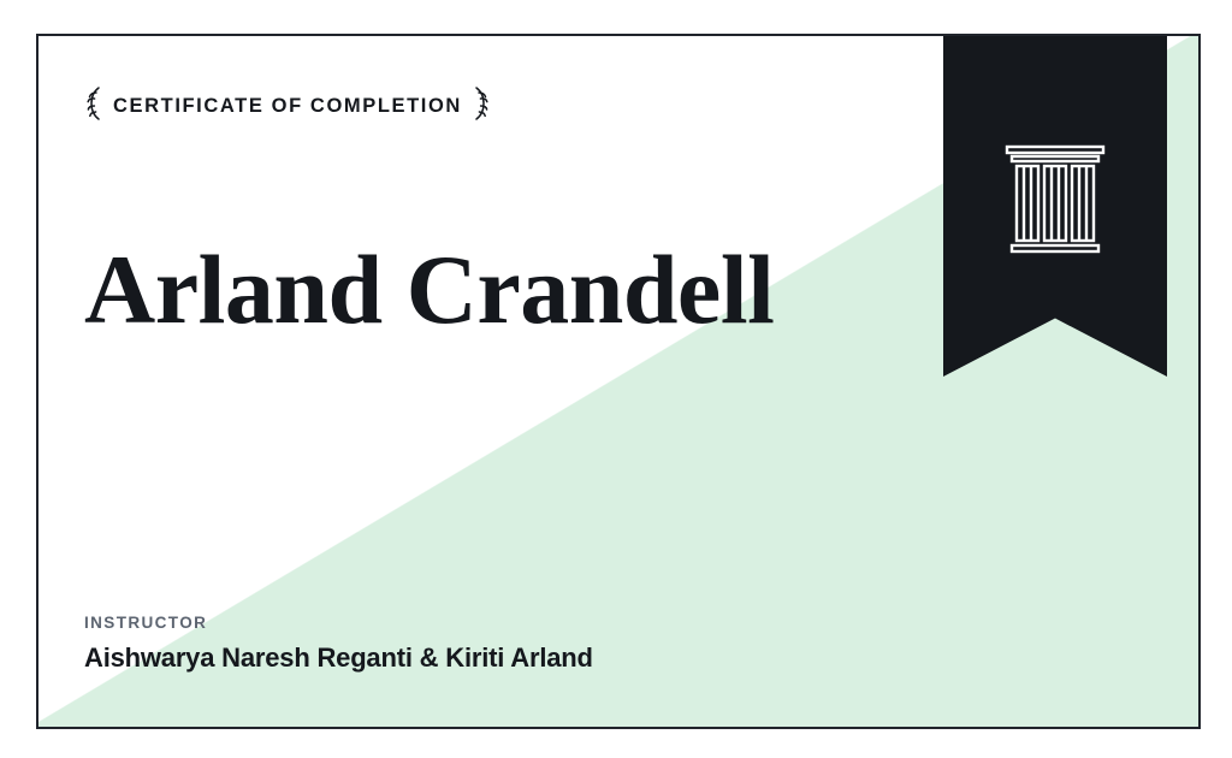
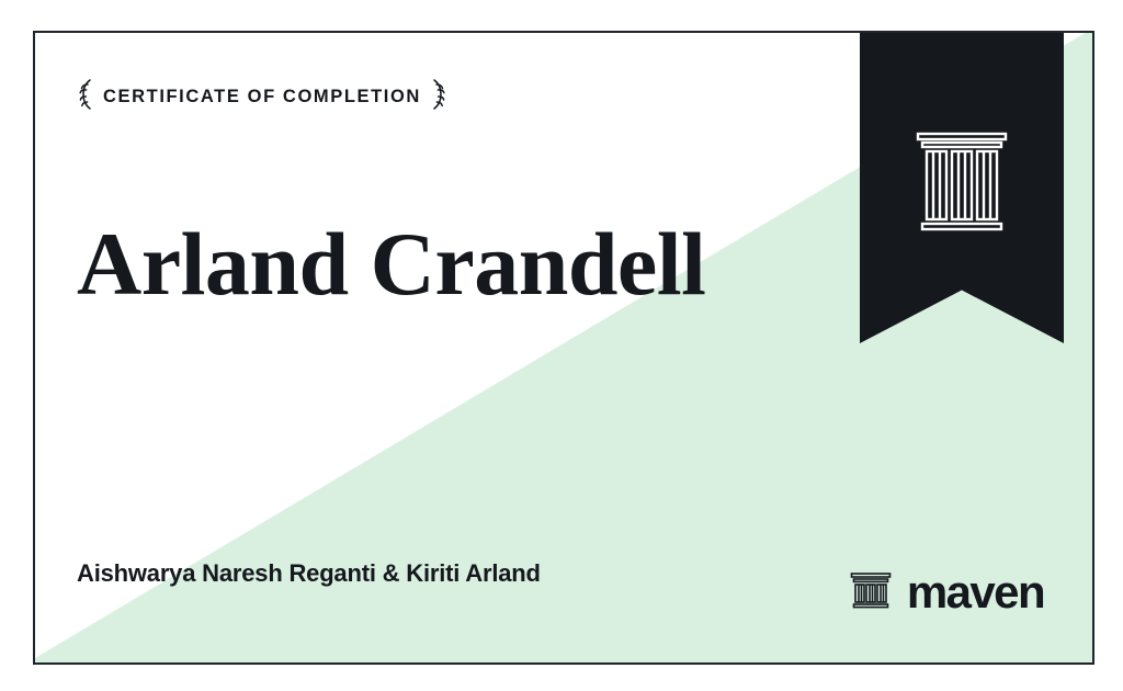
  CERTIFICATE OF COMPLETION
  Arland Crandell
- INSTRUCTOR
  Aishwarya Naresh Reganti & Kiriti Arland
+ maven
